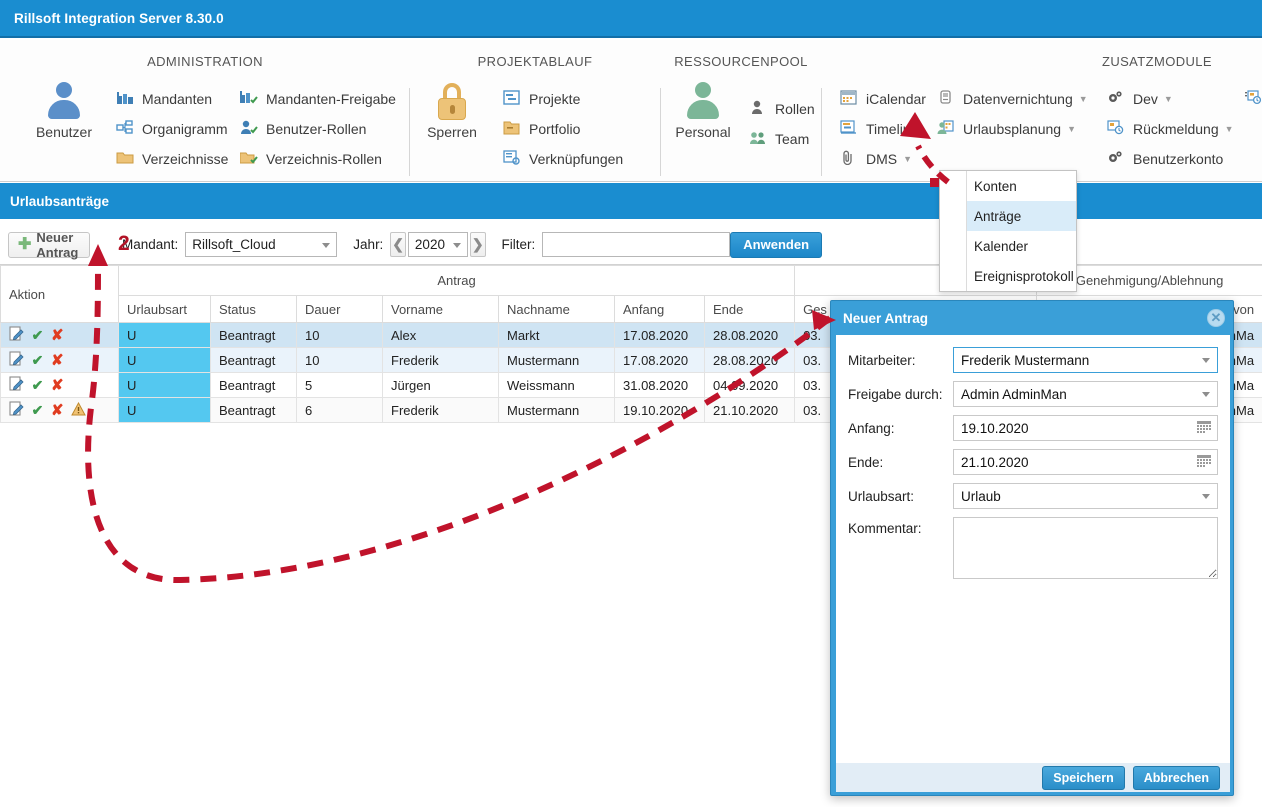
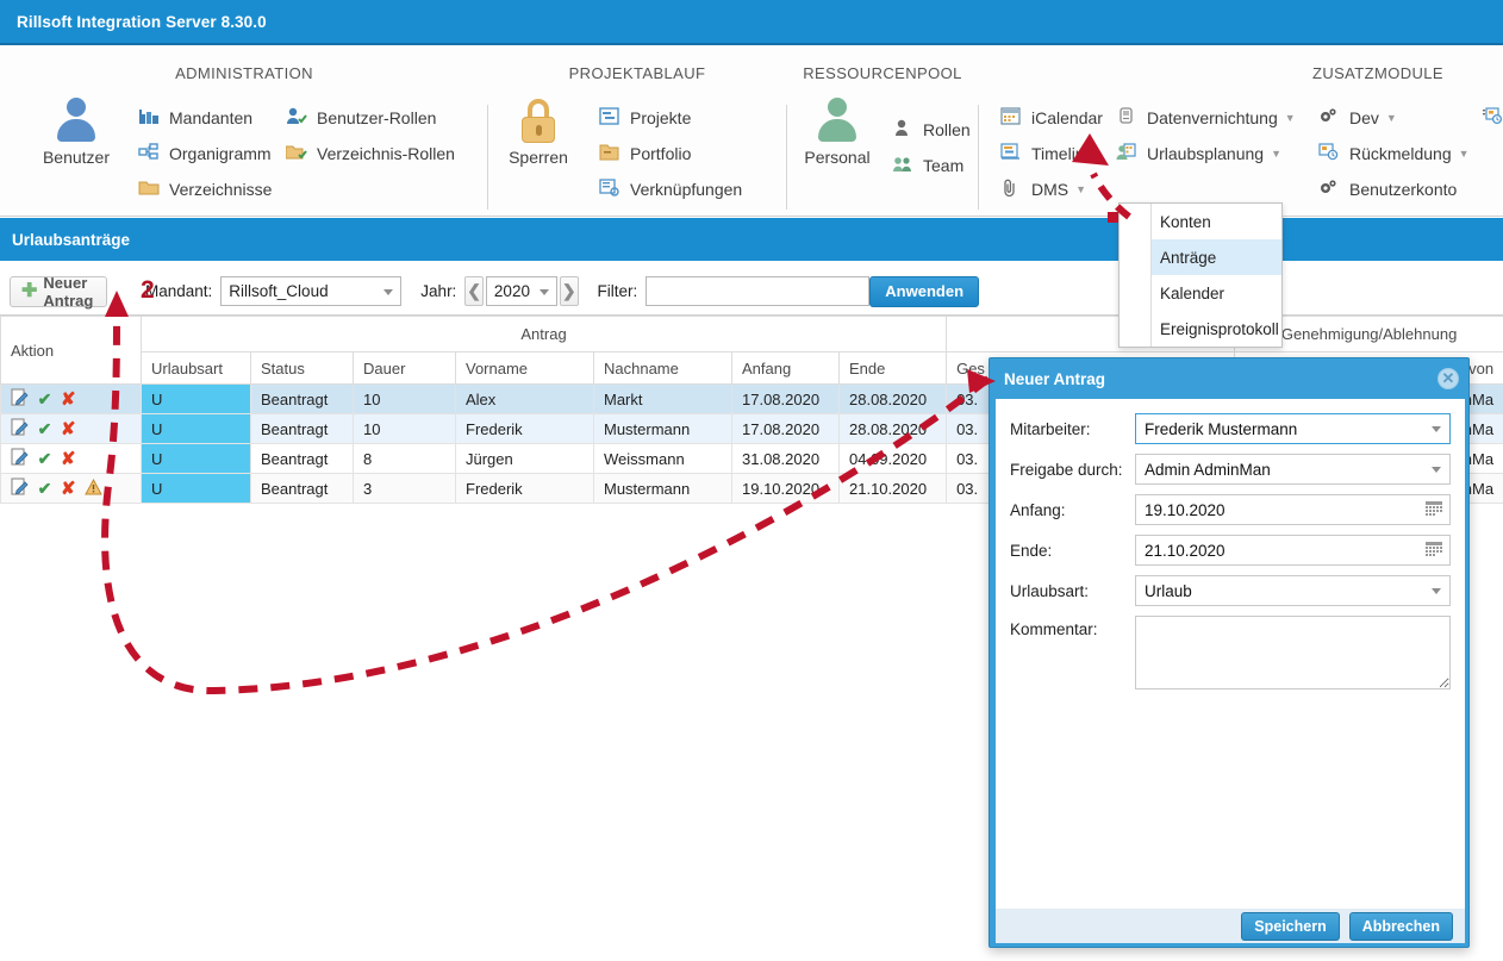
  Rillsoft Integration Server 8.30.0
  ADMINISTRATION
  Benutzer
  Mandanten
  Organigramm
  Verzeichnisse
- Mandanten-Freigabe
  Benutzer-Rollen
  Verzeichnis-Rollen
  PROJEKTABLAUF
  Sperren
  Projekte
  Portfolio
  Verknüpfungen
  RESSOURCENPOOL
  Personal
  Rollen
  Team
  ZUSATZMODULE
  iCalendar
  Timeli
  DMS
  ▼
  Datenvernichtung
  ▼
  Urlaubsplanung
  ▼
  Dev
  ▼
  Rückmeldung
  ▼
  Benutzerkonto
  Konten
  Anträge
  Kalender
  Ereignisprotokoll
  Urlaubsanträge
  ✚
  Neuer Antrag
  Mandant:
  Rillsoft_Cloud
  Jahr:
  ❮
  2020
  ❯
  Filter:
  Anwenden
  Aktion	Antrag		Genehmigung/Ablehnung
  Urlaubsart	Status	Dauer	Vorname	Nachname	Anfang	Ende	Ges	von
  ✔ ✘	U	Beantragt	10	Alex	Markt	17.08.2020	28.08.2020	3.	Ma
  ✔ ✘	U	Beantragt	10	Frederik	Mustermann	17.08.2020	28.08.202	03.	Ma
- ✔ ✘	U	Beantragt	5	Jürgen	Weissmann	31.08.2020	049.2020	03.	Ma
+ ✔ ✘	U	Beantragt	8	Jürgen	Weissmann	31.08.2020	049.2020	03.	Ma
- ✔ ✘	U	Beantragt	6	Frederik	Mustermann	19.10.2020	21.10.2020	03.	Ma
+ ✔ ✘	U	Beantragt	3	Frederik	Mustermann	19.10.2020	21.10.2020	03.	Ma
  Neuer Antrag
  ✕
  Mitarbeiter:
  Frederik Mustermann
  Freigabe durch:
  Admin AdminMan
  Anfang:
  19.10.2020
  Ende:
  21.10.2020
  Urlaubsart:
  Urlaub
  Kommentar:
  Speichern
  Abbrechen
  2
